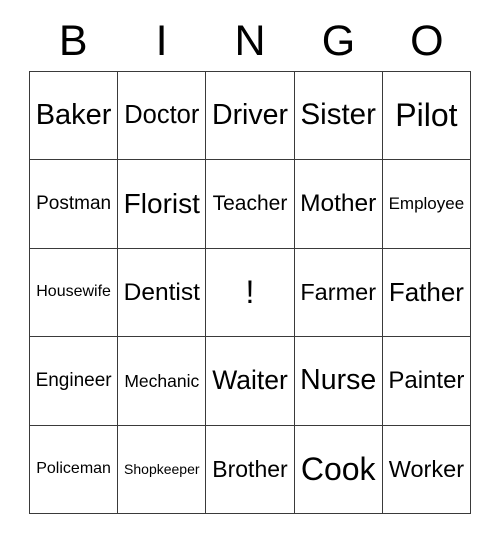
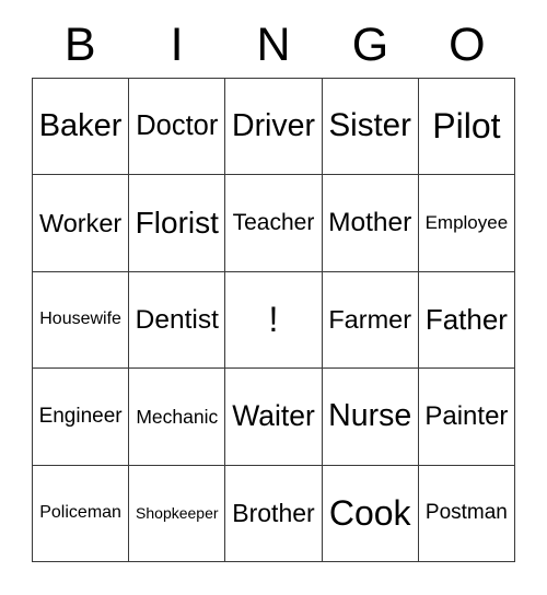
  B
  I
  N
  G
  O
  Baker
  Doctor
  Driver
  Sister
  Pilot
- Postman
+ Worker
  Florist
  Teacher
  Mother
  Employee
  Housewife
  Dentist
  !
  Farmer
  Father
  Engineer
  Mechanic
  Waiter
  Nurse
  Painter
  Policeman
  Shopkeeper
  Brother
  Cook
- Worker
+ Postman
